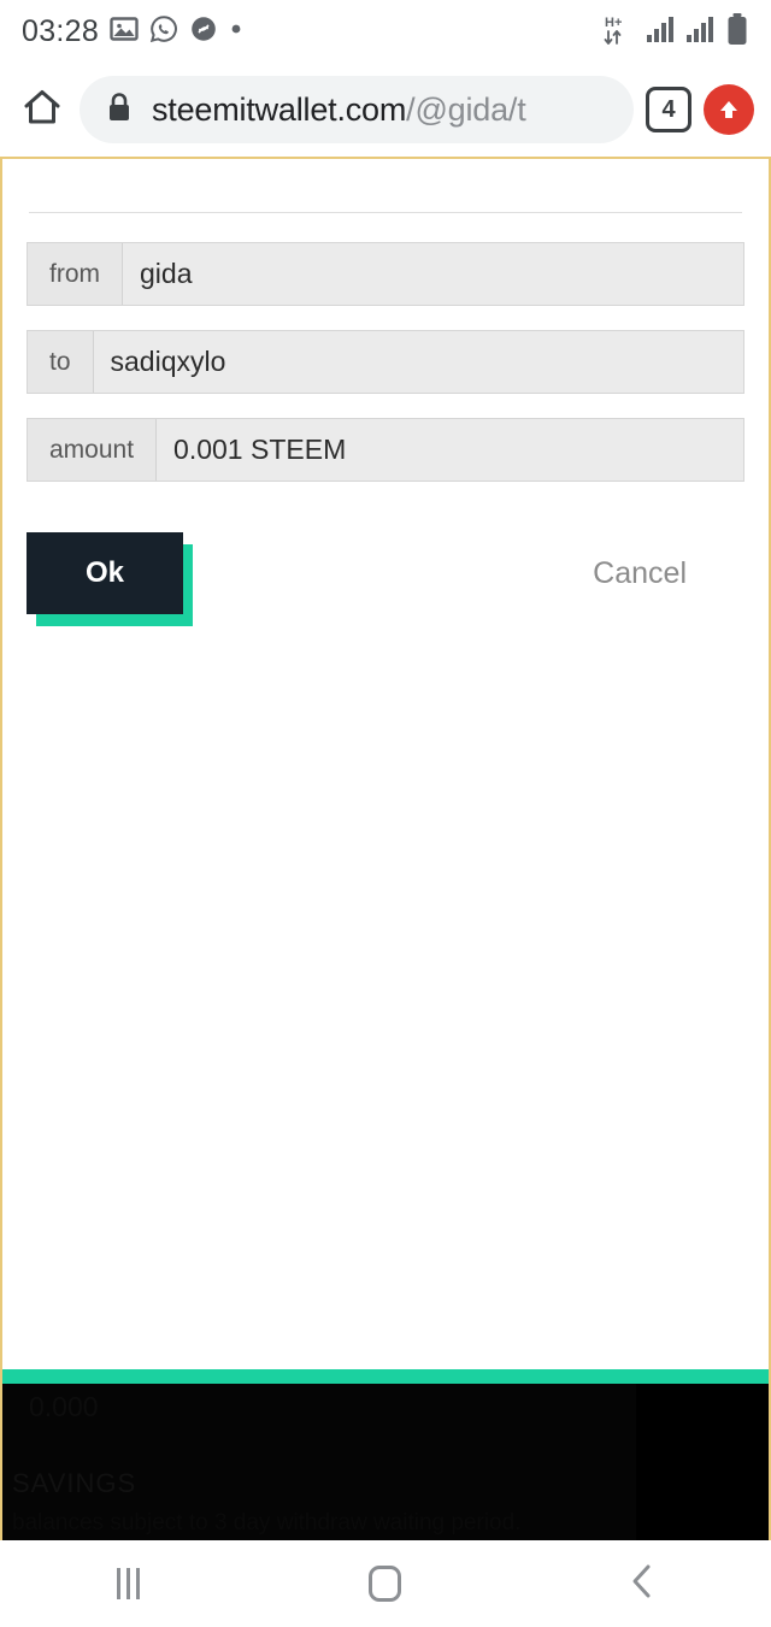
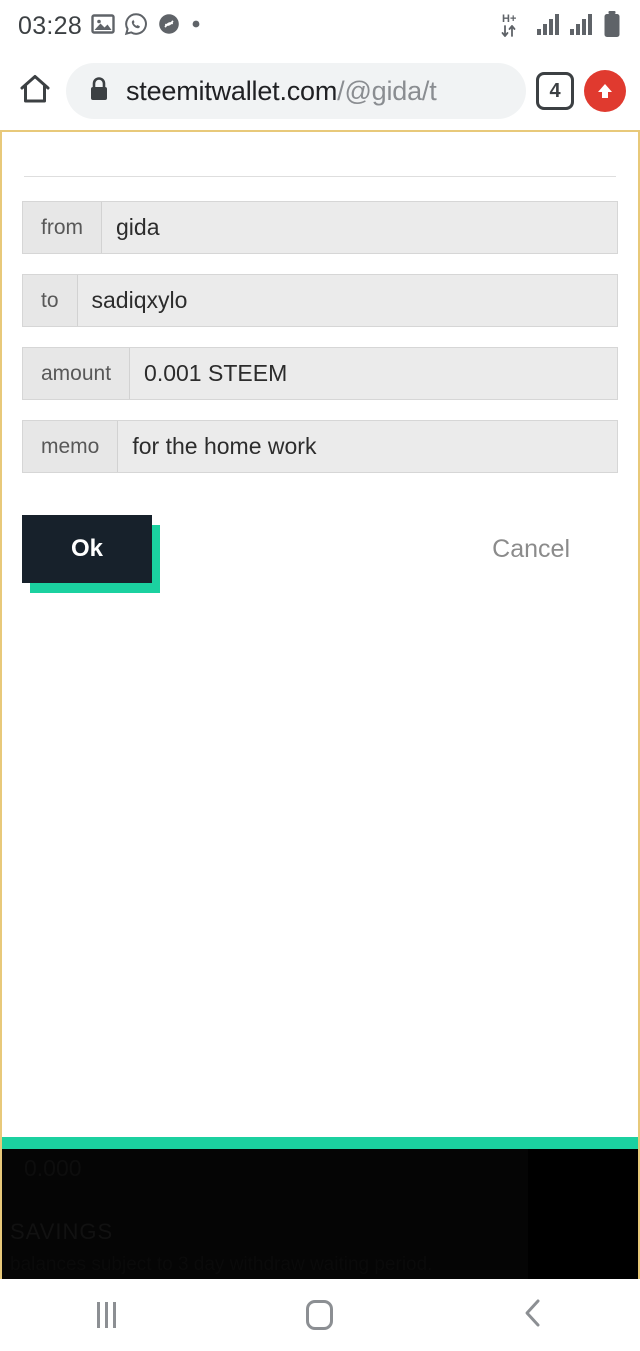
  03:28
  H+
  steemitwallet.com/@gida/t
  4
  from
  gida
  to
  sadiqxylo
  amount
  0.001 STEEM
+ memo
+ for the home work
  Ok
  Cancel
